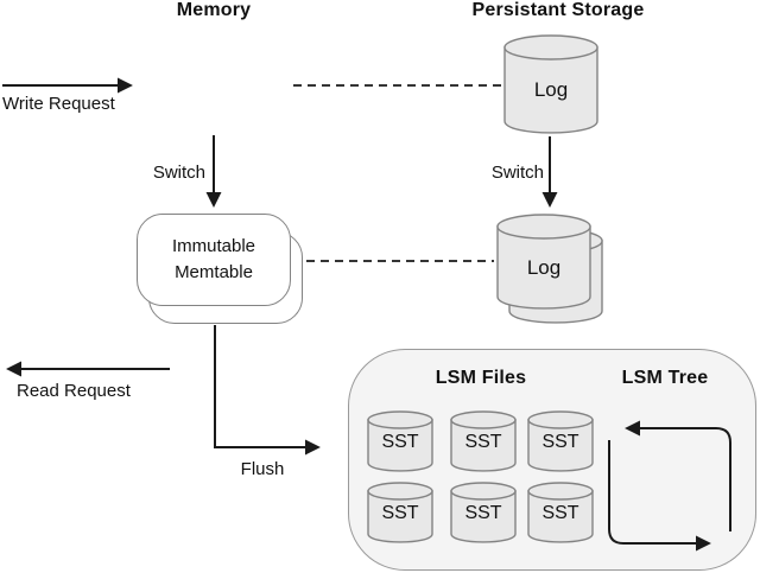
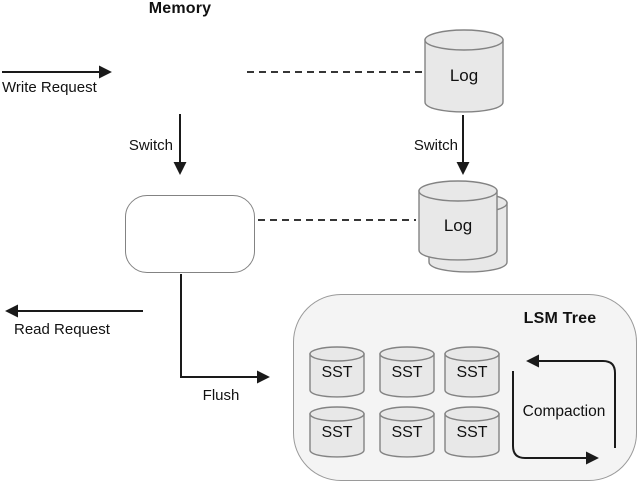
  Memory
- Persistant Storage
- LSM Files
  LSM Tree
- Immutable Memtable
  Write Request
  Read Request
  Switch
  Switch
  Flush
+ Compaction
  Log
  Log
  SST
  SST
  SST
  SST
  SST
  SST
